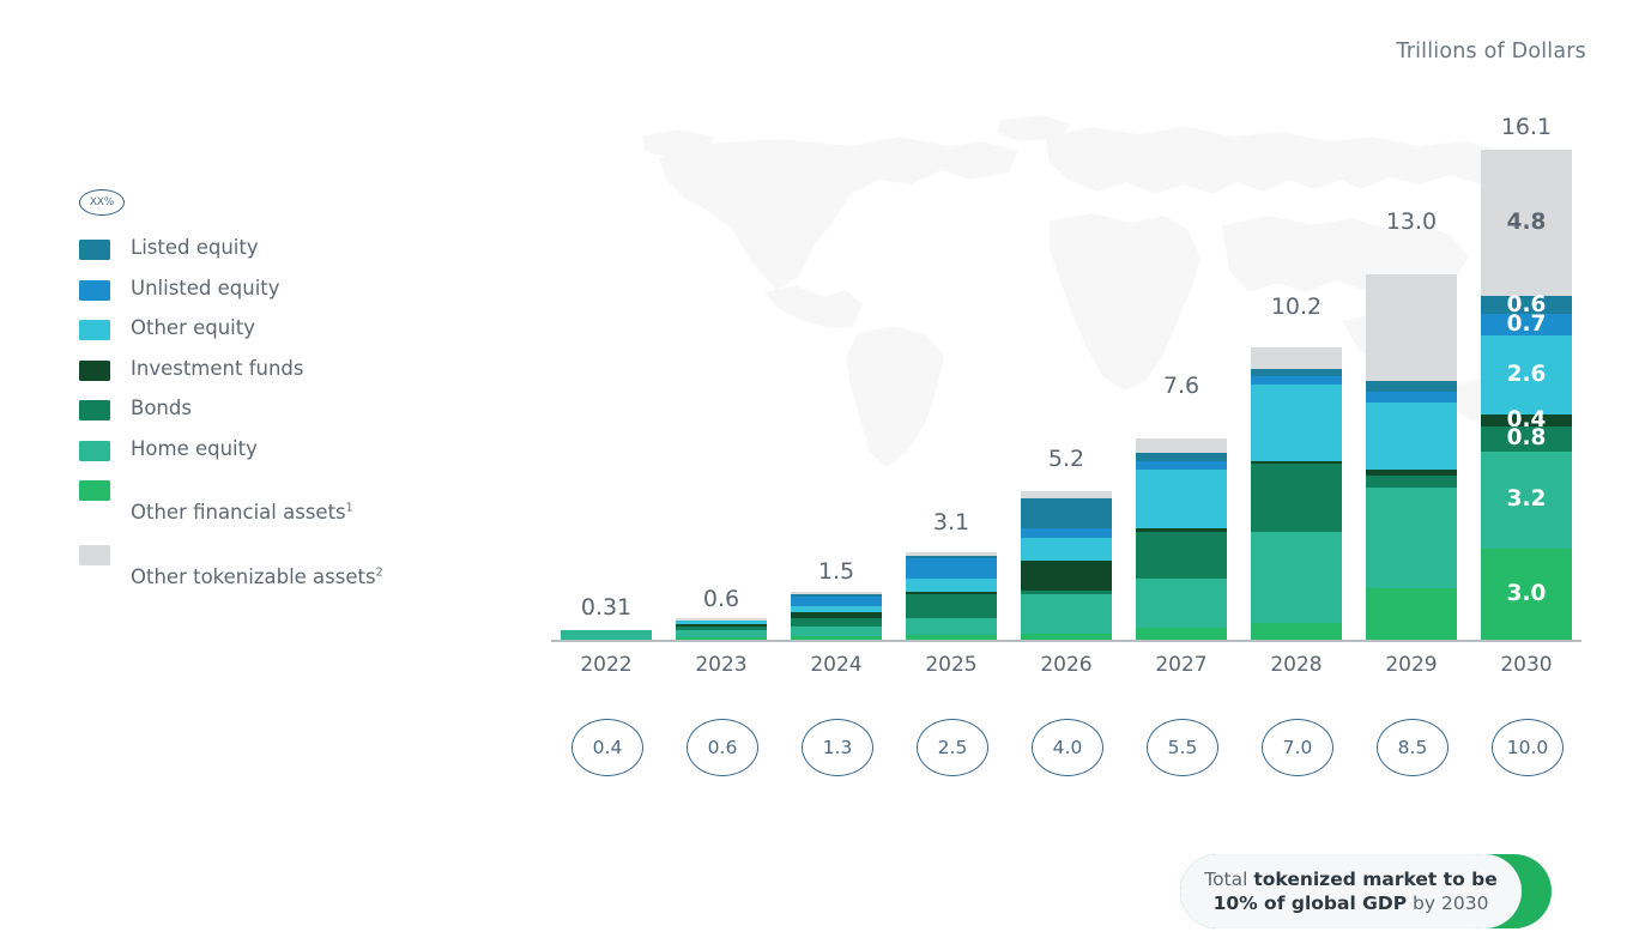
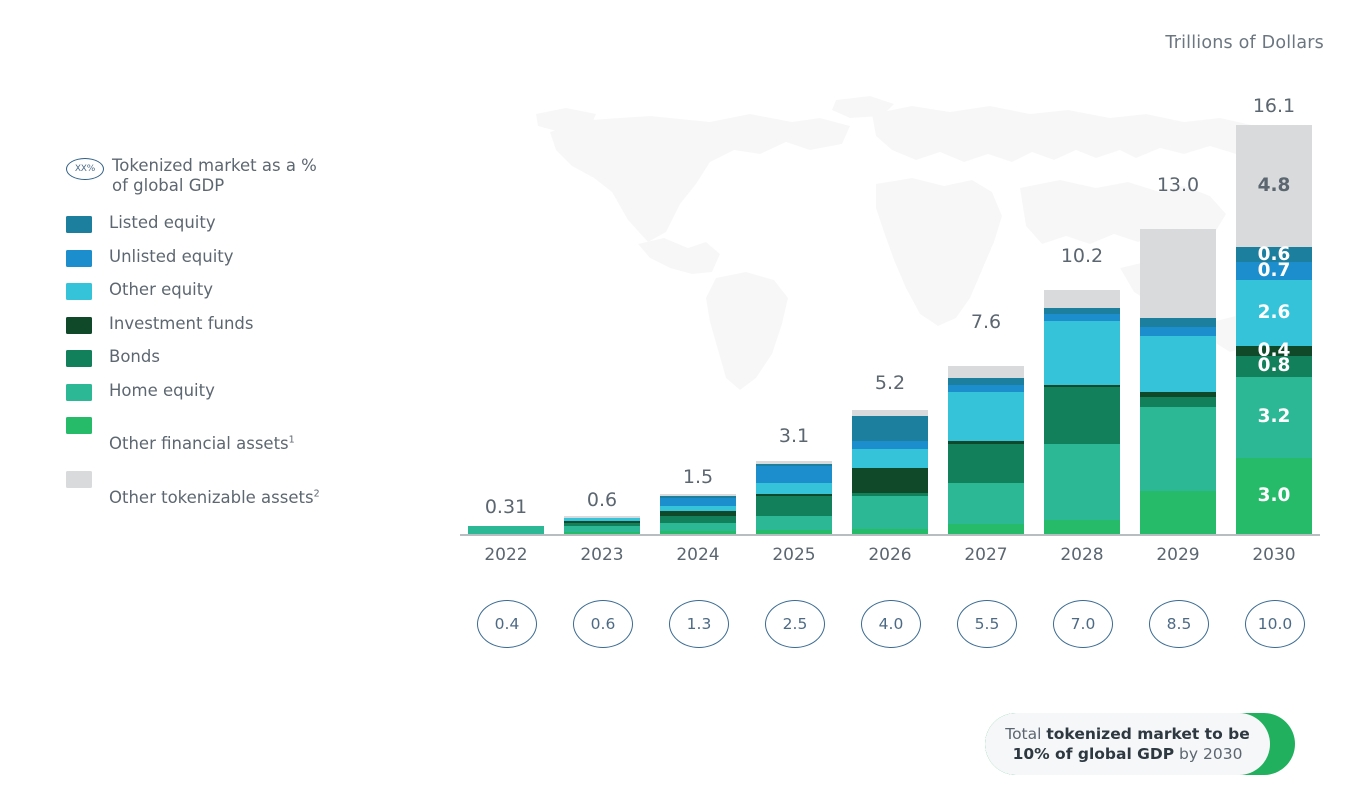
  Trillions of Dollars
  XX%
+ Tokenized market as a %
+ of global GDP
  Listed equity
  Unlisted equity
  Other equity
  Investment funds
  Bonds
  Home equity
  Other financial assets1
  Other tokenizable assets2
  4.8
  0.6
  0.7
  2.6
  0.4
  0.8
  3.2
  3.0
  0.31
  0.6
  1.5
  3.1
  5.2
  7.6
  10.2
  13.0
  16.1
  2022
  2023
  2024
  2025
  2026
  2027
  2028
  2029
  2030
  0.4
  0.6
  1.3
  2.5
  4.0
  5.5
  7.0
  8.5
  10.0
  Total tokenized market to be 10% of global GDP by 2030
